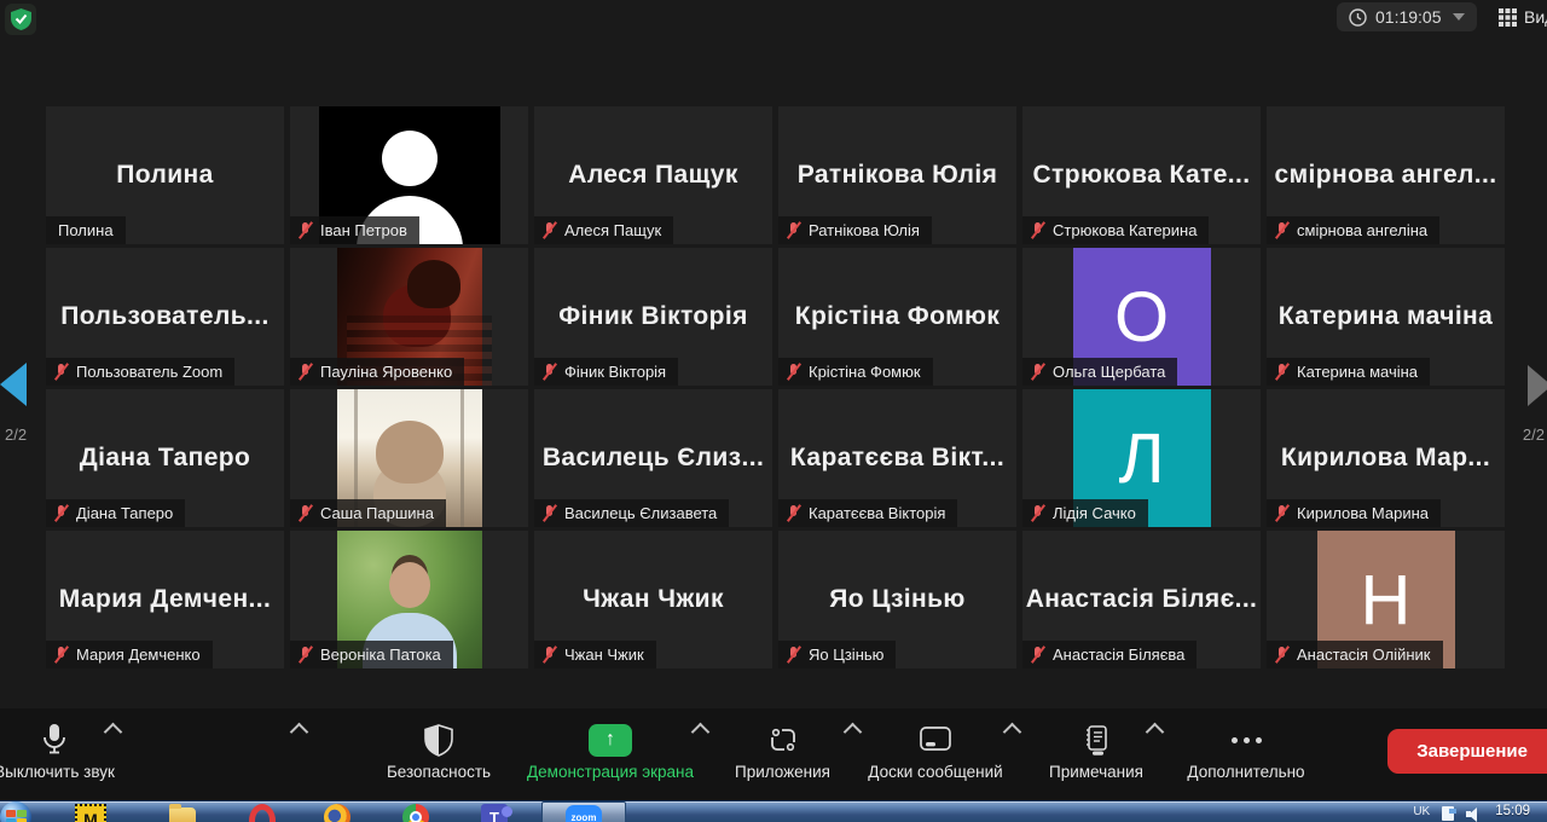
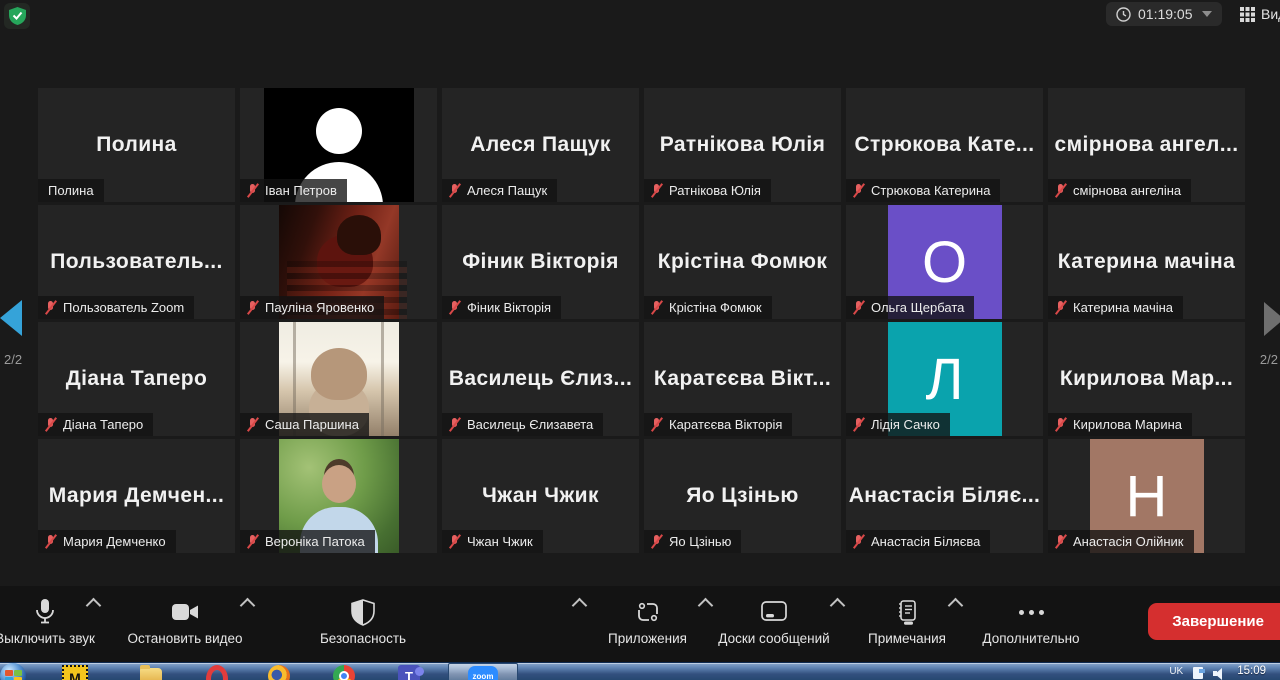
  01:19:05
  Полина
  Полина
  Іван Петров
  Алеся Пащук
  Алеся Пащук
  Ратнікова Юлія
  Ратнікова Юлія
  Стрюкова Кате...
  Стрюкова Катерина
  смірнова ангел...
  смірнова ангеліна
  Пользователь...
  Пользователь Zoom
  Пауліна Яровенко
  Фіник Вікторія
  Фіник Вікторія
  Крістіна Фомюк
  Крістіна Фомюк
  О
  Ольга Щербата
  Катерина мачіна
  Катерина мачіна
  Діана Таперо
  Діана Таперо
  Саша Паршина
  Василець Єлиз...
  Василець Єлизавета
  Каратєєва Вікт...
  Каратєєва Вікторія
  Л
  Лідія Сачко
  Кирилова Мар...
  Кирилова Марина
  Мария Демчен...
  Мария Демченко
  Вероніка Патока
  Чжан Чжик
  Чжан Чжик
  Яо Цзінью
  Яо Цзінью
  Анастасія Біляє...
  Анастасія Біляєва
  Н
  Анастасія Олійник
  2/2
  2/2
  ыключить звук
+ Остановить видео
  Безопасность
- ↑
- Демонстрация экрана
  Приложения
  Доски сообщений
  Примечания
  Дополнительно
  Завершение
  M
  T
  zoom
  UK
  15:09
